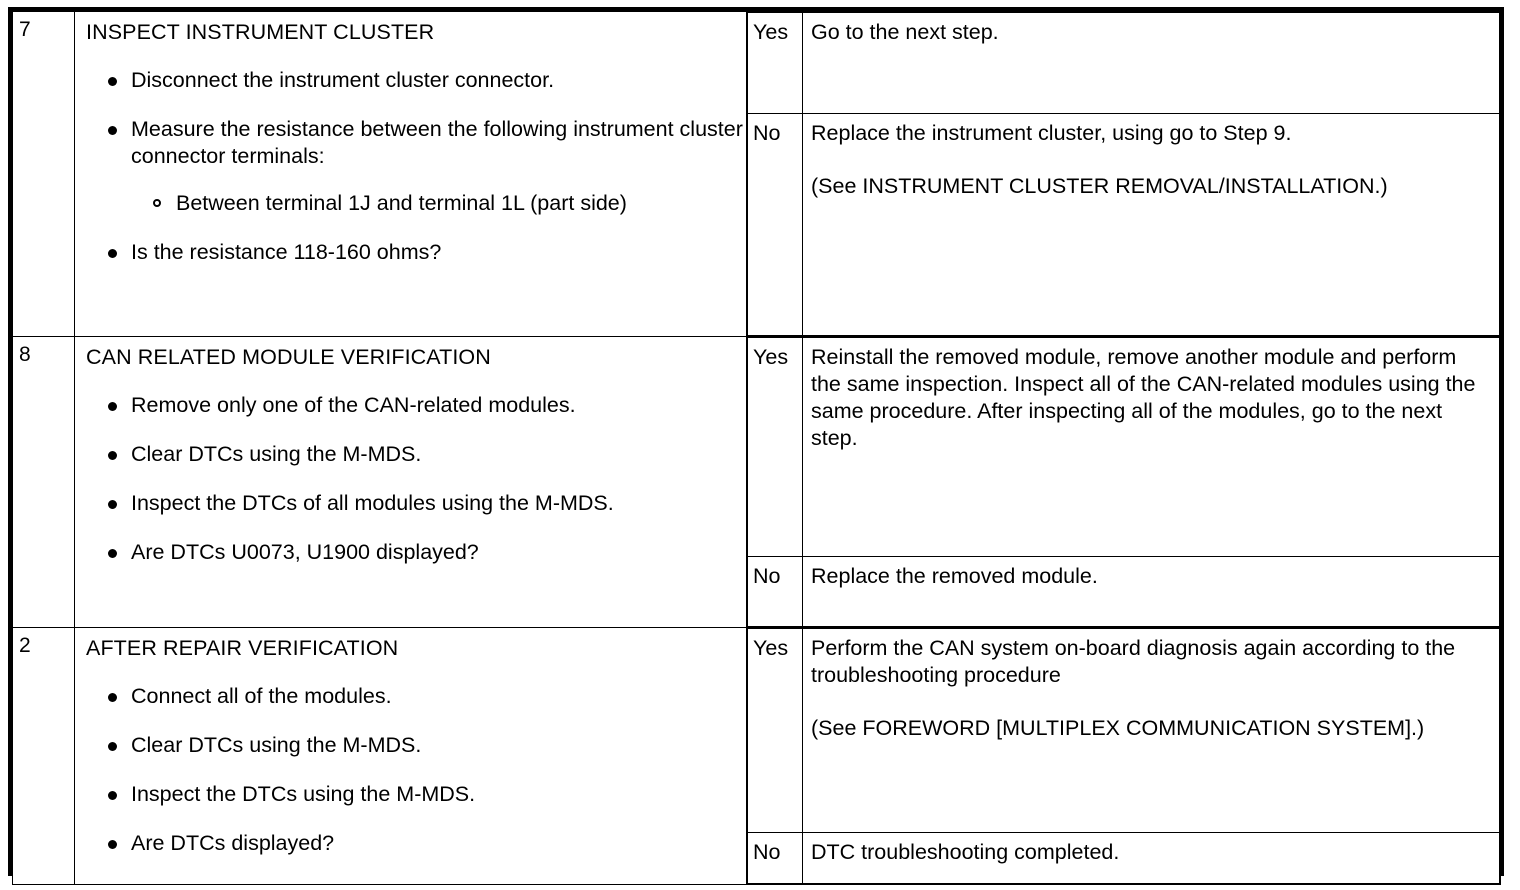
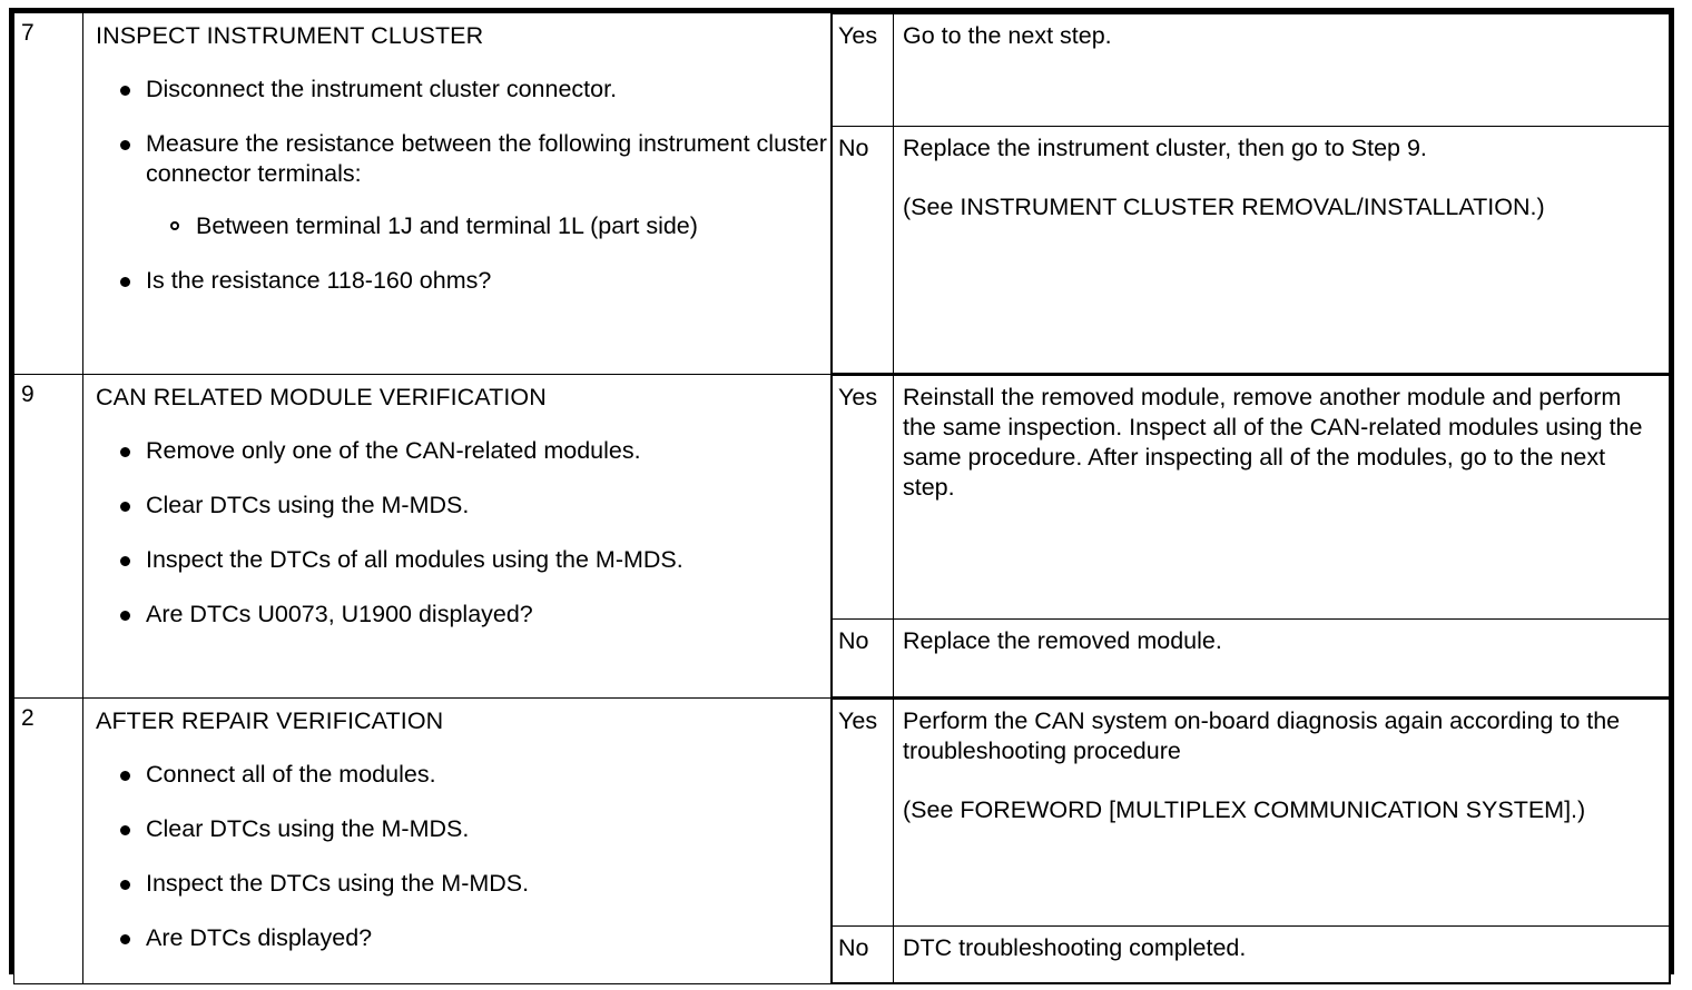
  7	INSPECT INSTRUMENT CLUSTER Disconnect the instrument cluster connector. Measure the resistance between the following instrument cluster connector terminals: Between terminal 1J and terminal 1L (part side) Is the resistance 118-160 ohms?
  Yes	Go to the next step.
- No	Replace the instrument cluster, using go to Step 9. (See INSTRUMENT CLUSTER REMOVAL/INSTALLATION.)
+ No	Replace the instrument cluster, then go to Step 9. (See INSTRUMENT CLUSTER REMOVAL/INSTALLATION.)
- 8	CAN RELATED MODULE VERIFICATION Remove only one of the CAN-related modules. Clear DTCs using the M-MDS. Inspect the DTCs of all modules using the M-MDS. Are DTCs U0073, U1900 displayed?
+ 9	CAN RELATED MODULE VERIFICATION Remove only one of the CAN-related modules. Clear DTCs using the M-MDS. Inspect the DTCs of all modules using the M-MDS. Are DTCs U0073, U1900 displayed?
  Yes	Reinstall the removed module, remove another module and perform the same inspection. Inspect all of the CAN-related modules using the same procedure. After inspecting all of the modules, go to the next step.
  No	Replace the removed module.
  2	AFTER REPAIR VERIFICATION Connect all of the modules. Clear DTCs using the M-MDS. Inspect the DTCs using the M-MDS. Are DTCs displayed?
  Yes	Perform the CAN system on-board diagnosis again according to the troubleshooting procedure (See FOREWORD [MULTIPLEX COMMUNICATION SYSTEM].)
  No	DTC troubleshooting completed.
